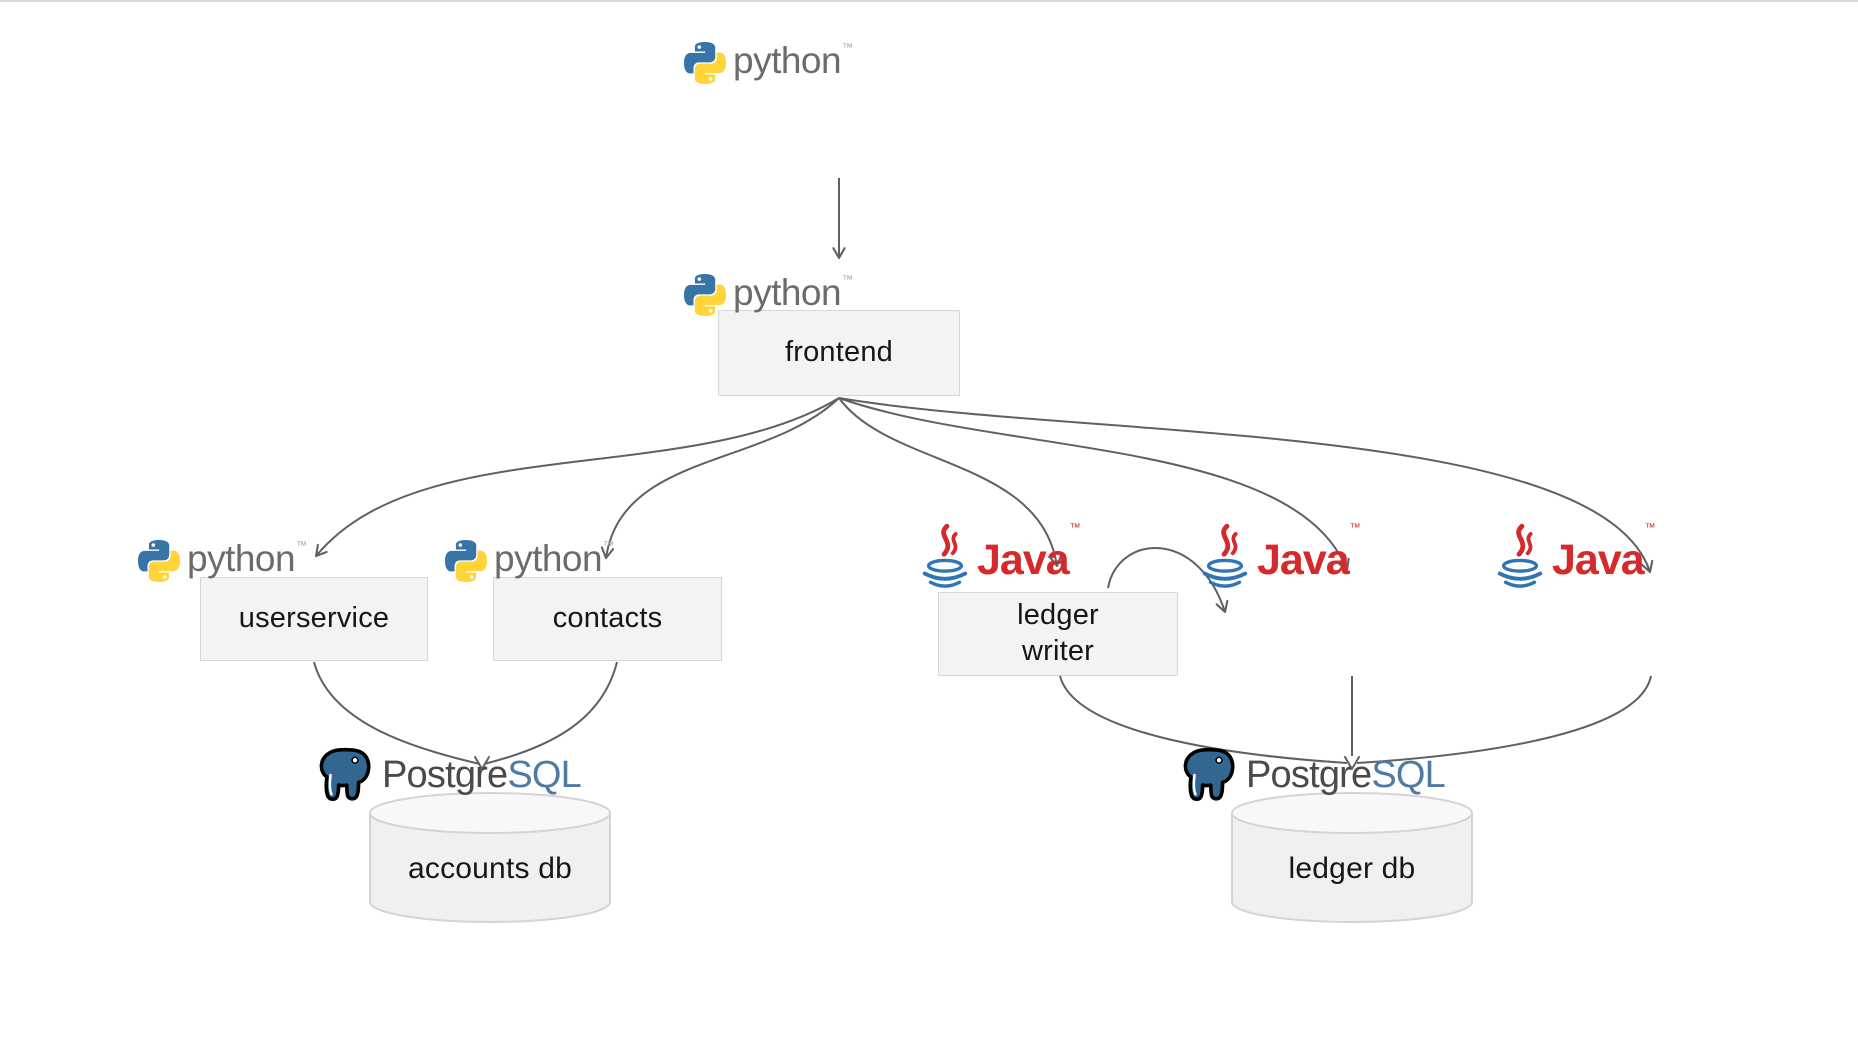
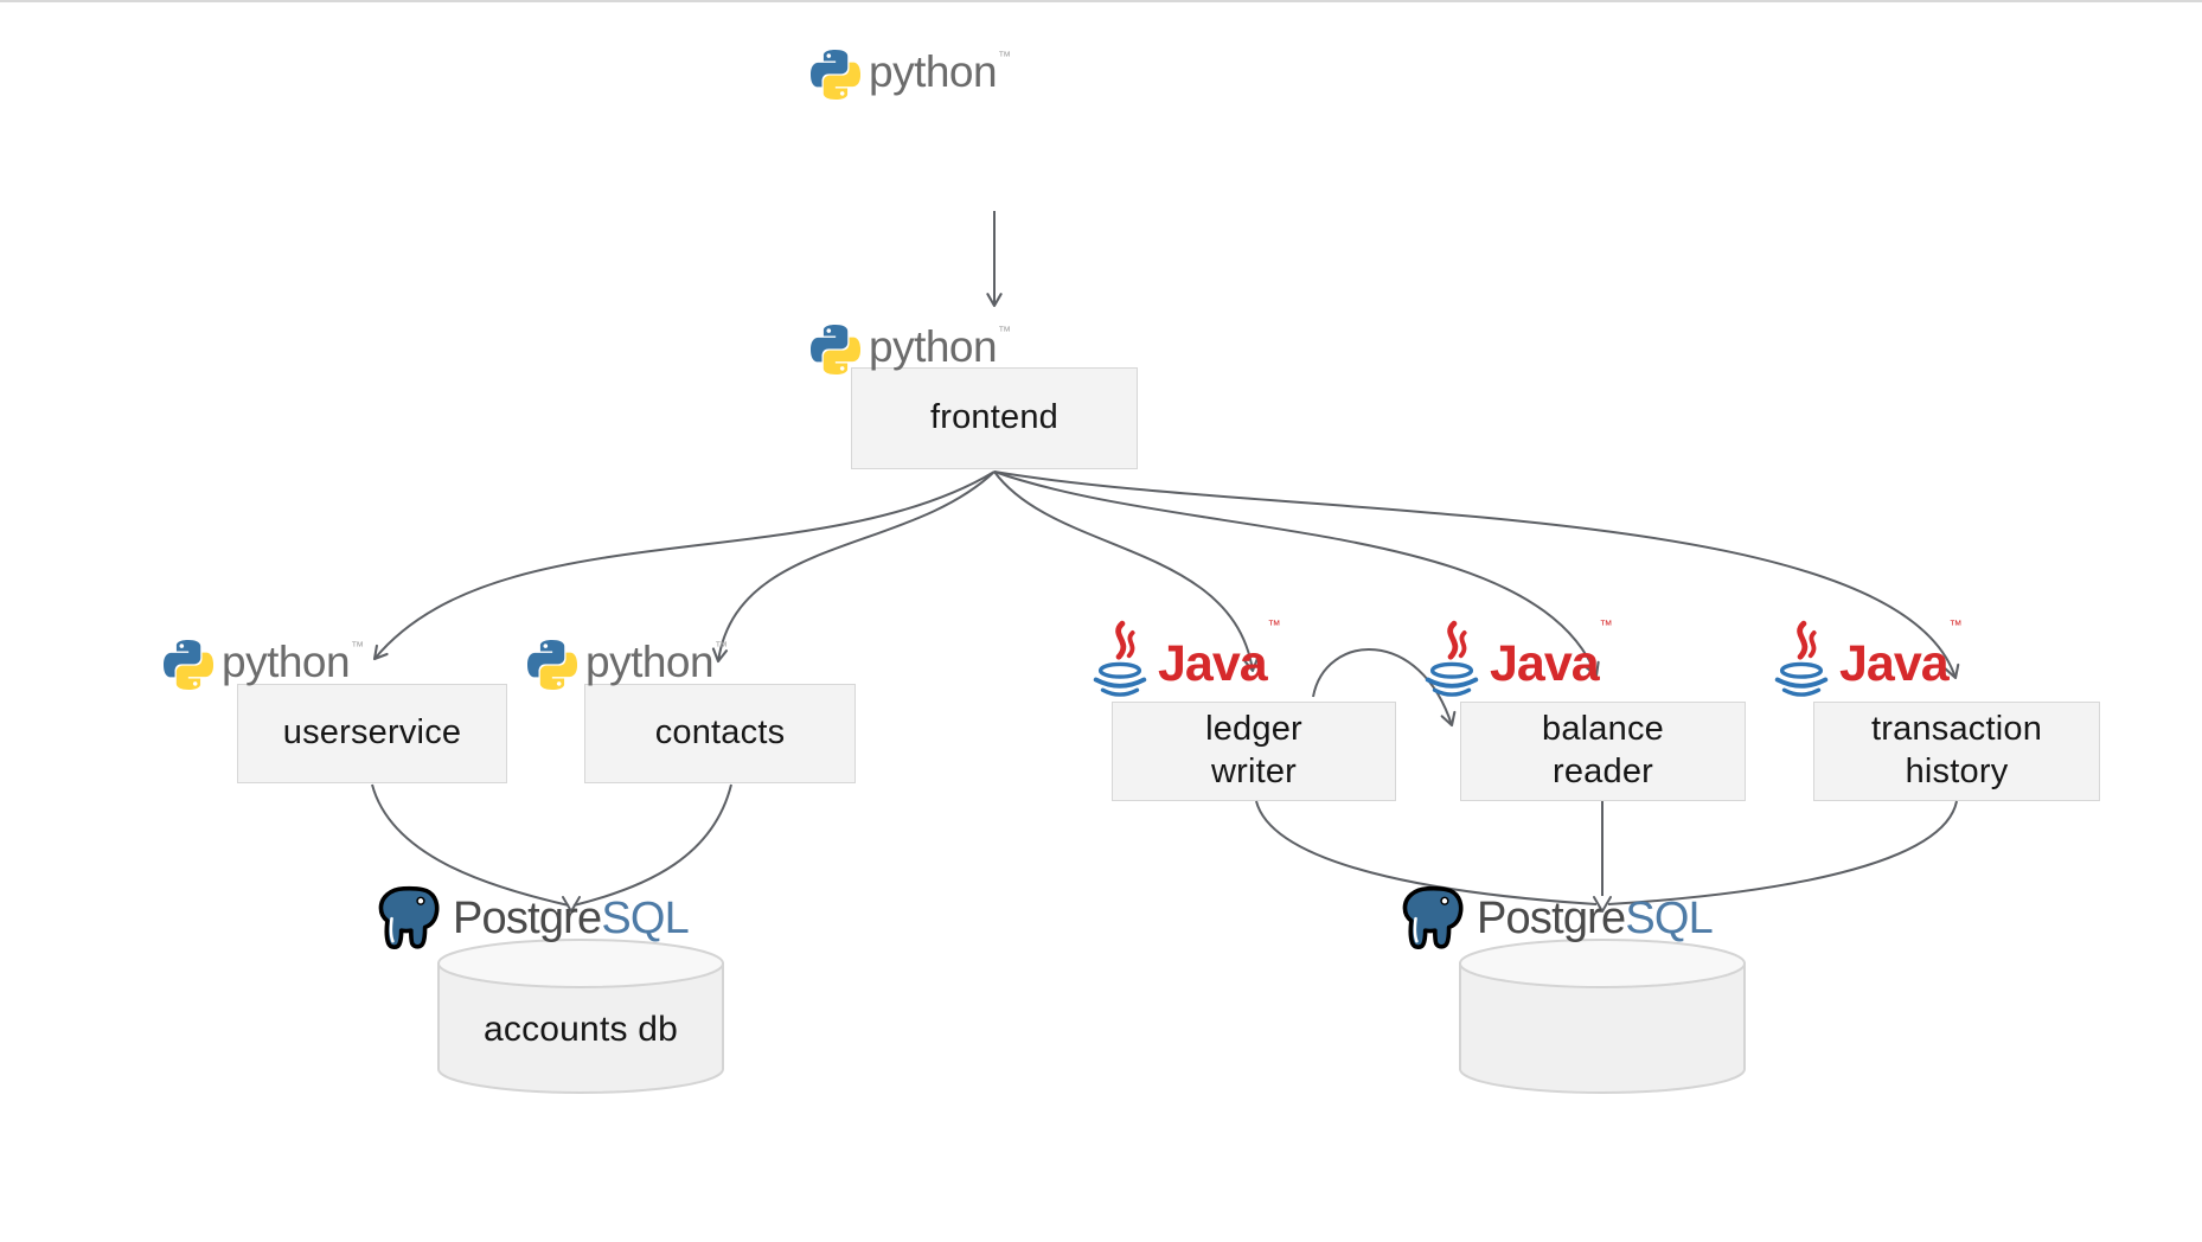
  frontend
  userservice
  contacts
  ledger
  writer
+ balance
+ reader
+ transaction
+ history
  accounts db
- ledger db
  python
  ™
  python
  ™
  python
  ™
  python
  ™
  Java
  ™
  Java
  ™
  Java
  ™
  PostgreSQL
  PostgreSQL
